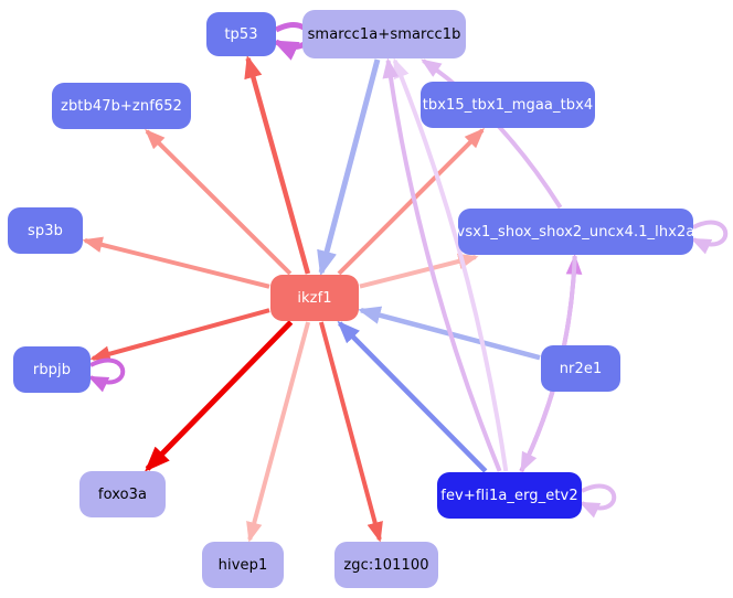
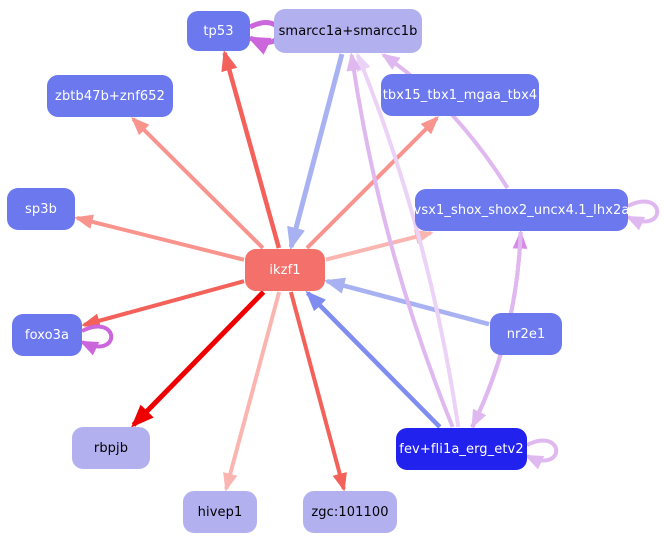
  tp53
  smarcc1a+smarcc1b
  zbtb47b+znf652
  tbx15_tbx1_mgaa_tbx4
  vsx1_shox_shox2_uncx4.1_lhx2a
  sp3b
  ikzf1
- rbpjb
+ foxo3a
  nr2e1
- foxo3a
+ rbpjb
  fev+fli1a_erg_etv2
  hivep1
  zgc:101100
